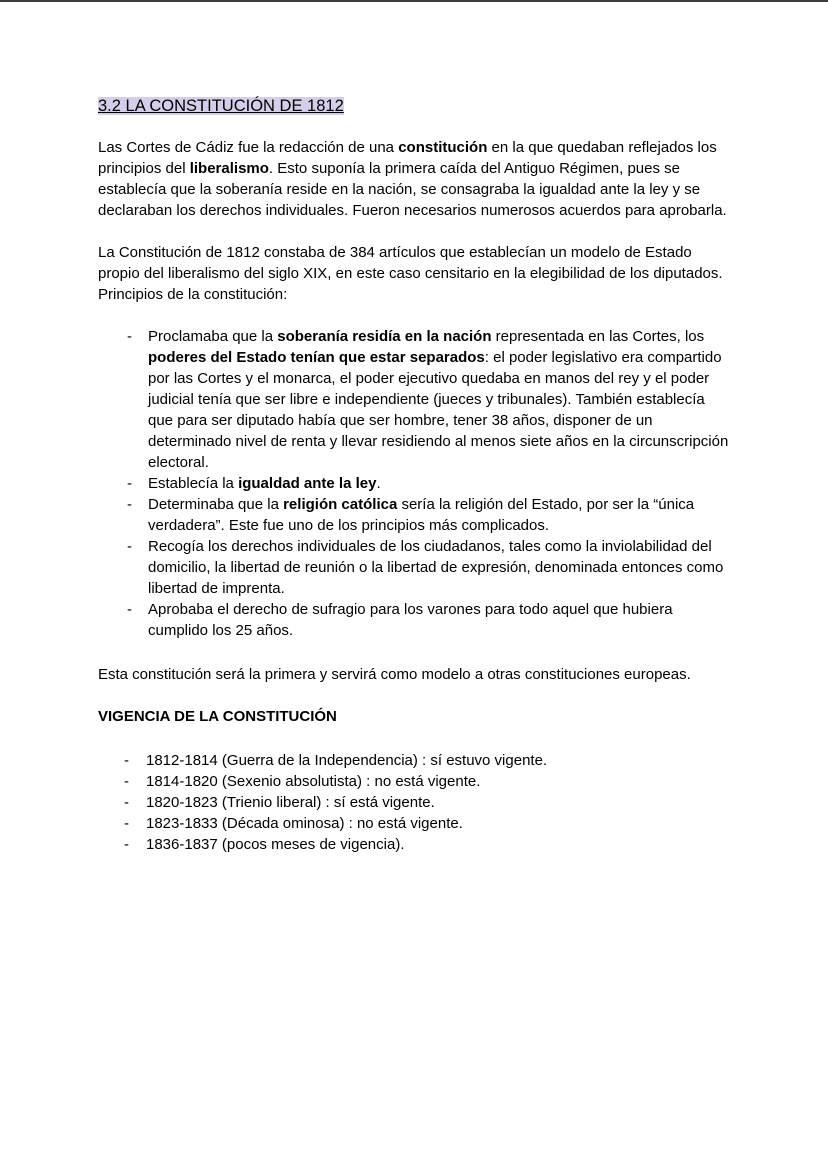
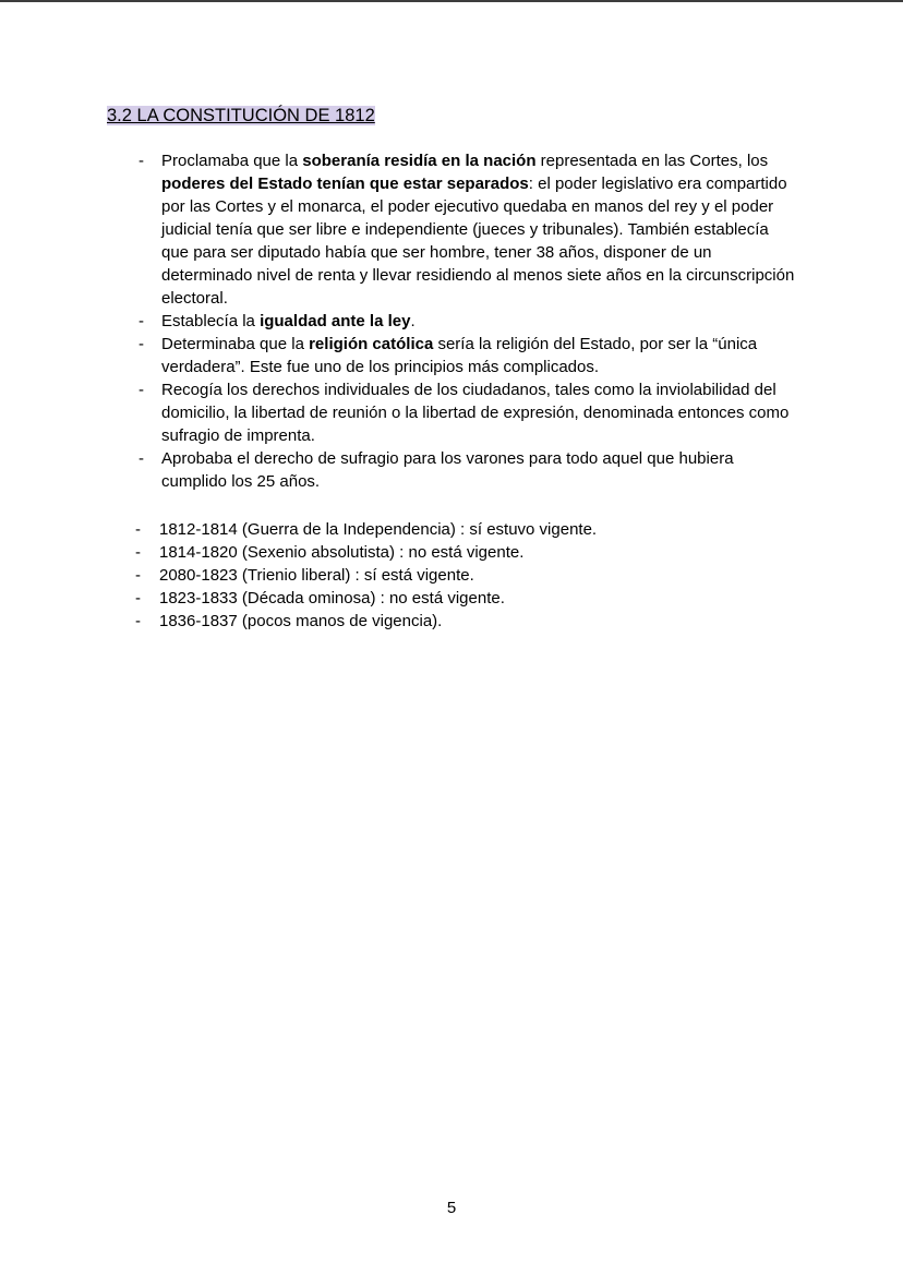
  3.2 LA CONSTITUCIÓN DE 1812
- Las Cortes de Cádiz fue la redacción de una constitución en la que quedaban reflejados los principios del liberalismo. Esto suponía la primera caída del Antiguo Régimen, pues se establecía que la soberanía reside en la nación, se consagraba la igualdad ante la ley y se declaraban los derechos individuales. Fueron necesarios numerosos acuerdos para aprobarla.
- La Constitución de 1812 constaba de 384 artículos que establecían un modelo de Estado propio del liberalismo del siglo XIX, en este caso censitario en la elegibilidad de los diputados. Principios de la constitución:
  -
  Proclamaba que la soberanía residía en la nación representada en las Cortes, los poderes del Estado tenían que estar separados: el poder legislativo era compartido por las Cortes y el monarca, el poder ejecutivo quedaba en manos del rey y el poder judicial tenía que ser libre e independiente (jueces y tribunales). También establecía que para ser diputado había que ser hombre, tener 38 años, disponer de un determinado nivel de renta y llevar residiendo al menos siete años en la circunscripción electoral.
  -
  Establecía la igualdad ante la ley.
  -
  Determinaba que la religión católica sería la religión del Estado, por ser la “única verdadera”. Este fue uno de los principios más complicados.
  -
- Recogía los derechos individuales de los ciudadanos, tales como la inviolabilidad del domicilio, la libertad de reunión o la libertad de expresión, denominada entonces como libertad de imprenta.
+ Recogía los derechos individuales de los ciudadanos, tales como la inviolabilidad del domicilio, la libertad de reunión o la libertad de expresión, denominada entonces como sufragio de imprenta.
  -
  Aprobaba el derecho de sufragio para los varones para todo aquel que hubiera cumplido los 25 años.
- Esta constitución será la primera y servirá como modelo a otras constituciones europeas.
- VIGENCIA DE LA CONSTITUCIÓN
  -
  1812-1814 (Guerra de la Independencia) : sí estuvo vigente.
  -
  1814-1820 (Sexenio absolutista) : no está vigente.
  -
- 1820-1823 (Trienio liberal) : sí está vigente.
+ 2080-1823 (Trienio liberal) : sí está vigente.
  -
  1823-1833 (Década ominosa) : no está vigente.
  -
- 1836-1837 (pocos meses de vigencia).
+ 1836-1837 (pocos manos de vigencia).
+ 5
